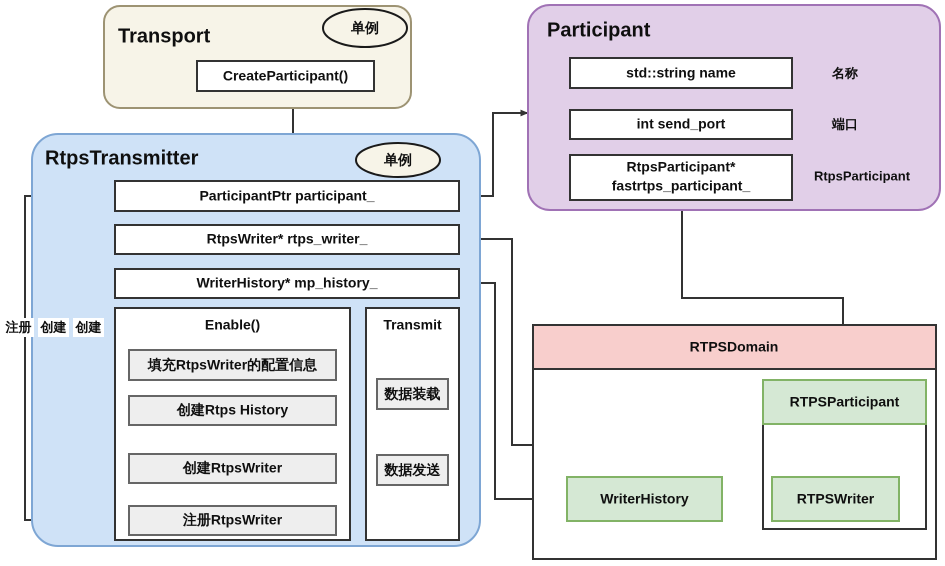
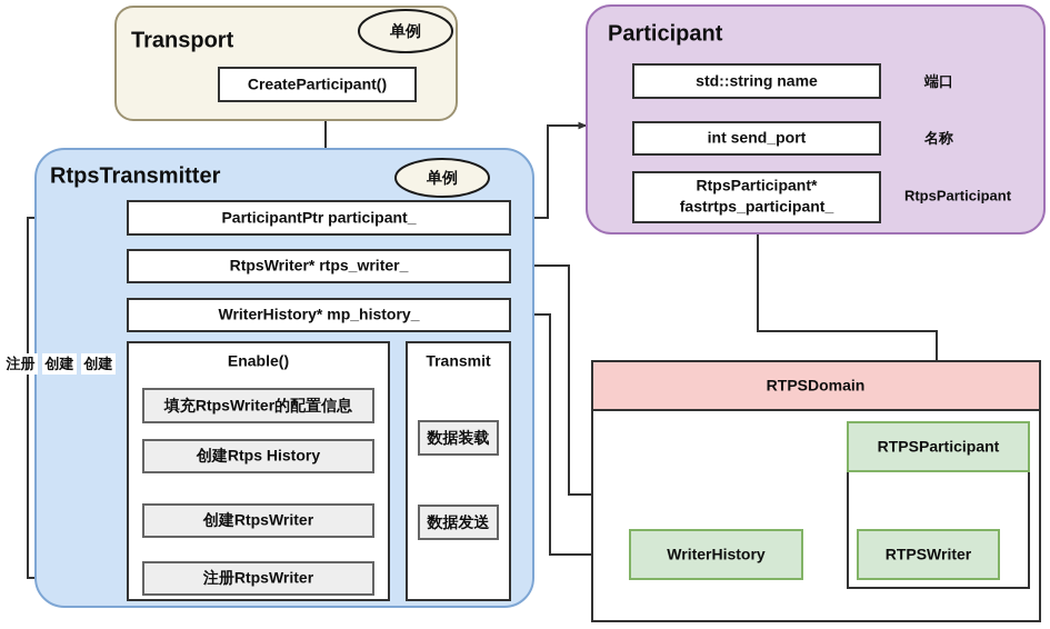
  Transport
  单例
  CreateParticipant()
  RtpsTransmitter
  单例
  ParticipantPtr participant_
  RtpsWriter* rtps_writer_
  WriterHistory* mp_history_
  Enable()
  填充RtpsWriter的配置信息
  创建Rtps History
  创建RtpsWriter
  注册RtpsWriter
  Transmit
  数据装载
  数据发送
  注册
  创建
  创建
  Participant
  std::string name
- 名称
+ 端口
  int send_port
- 端口
+ 名称
  RtpsParticipant*
  fastrtps_participant_
  RtpsParticipant
  RTPSDomain
  RTPSParticipant
  WriterHistory
  RTPSWriter
